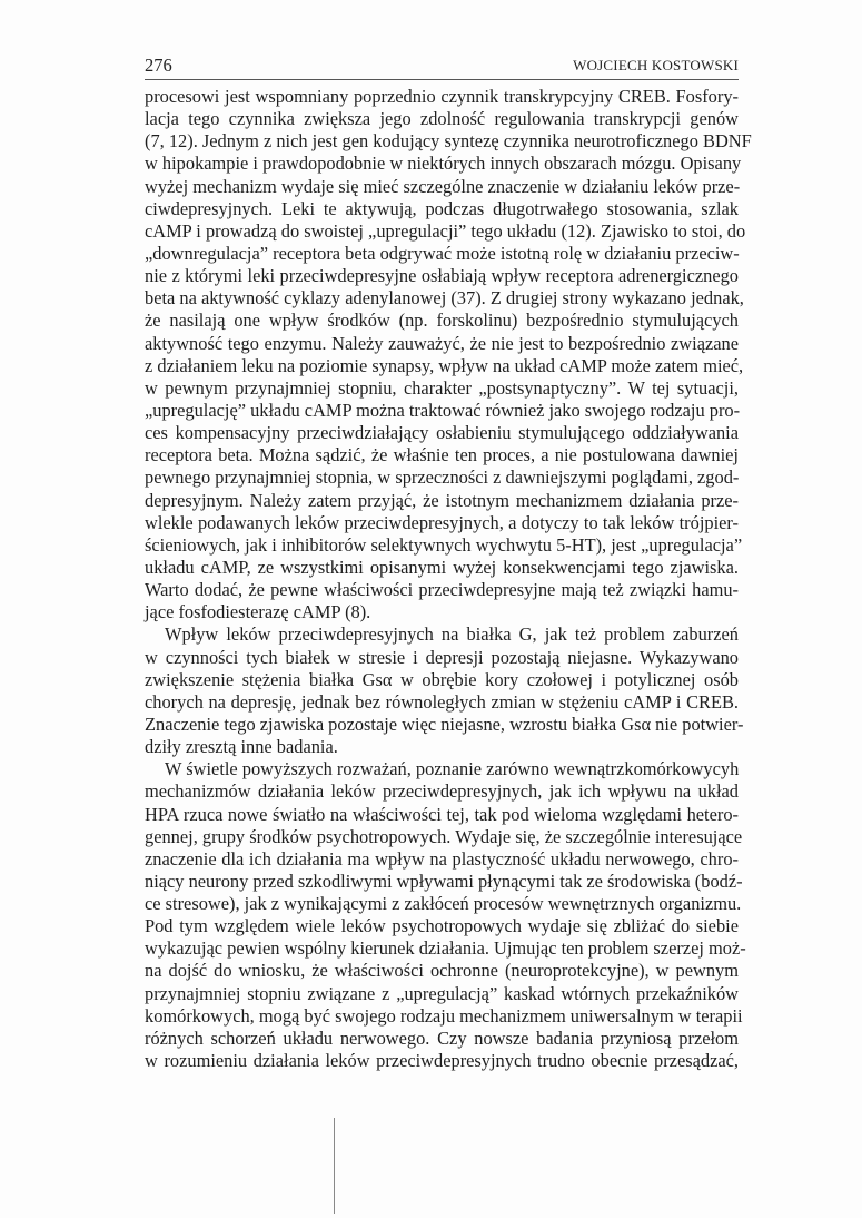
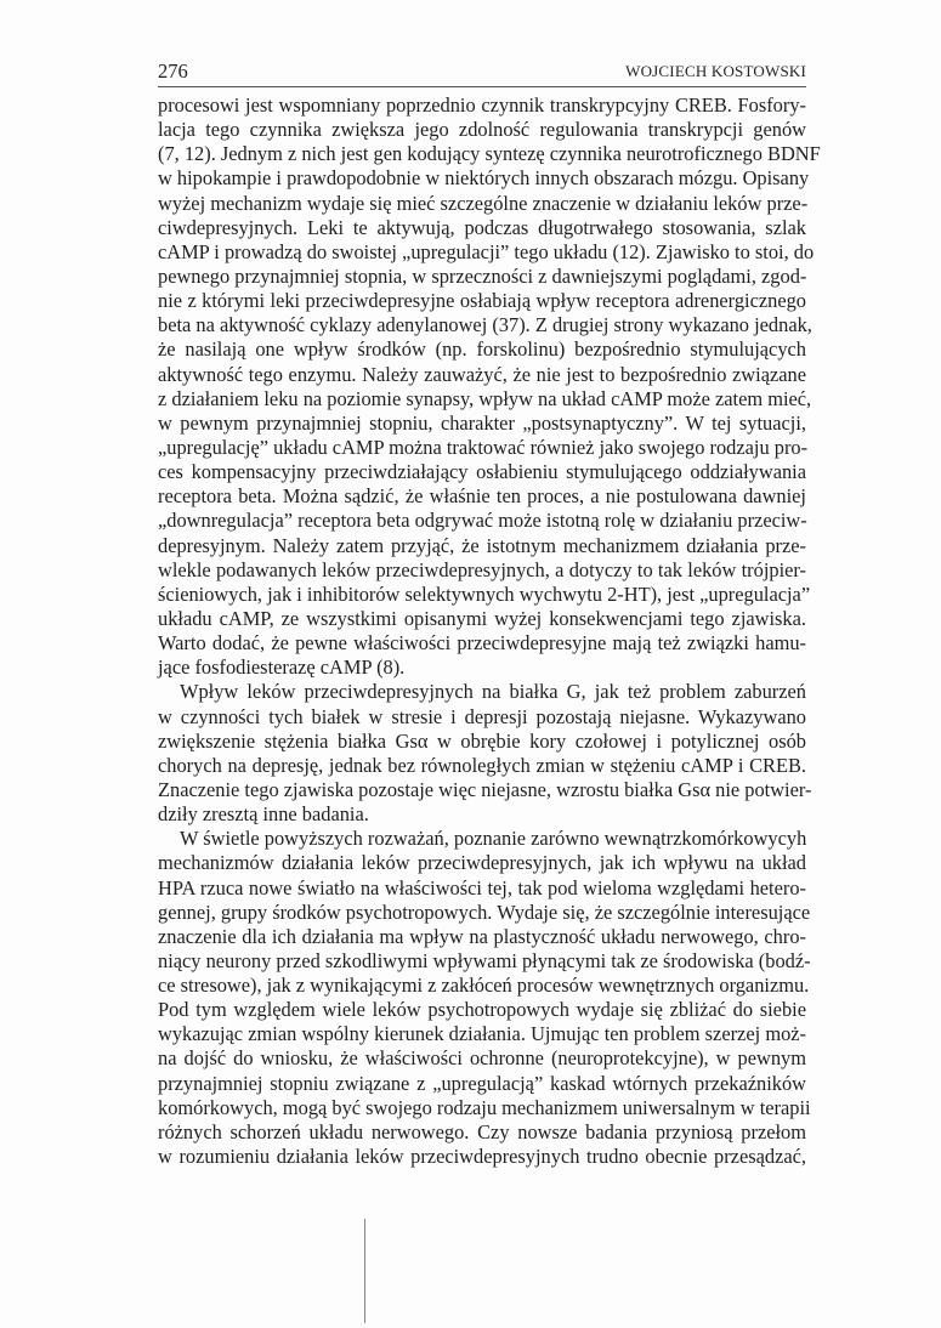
  276
  WOJCIECH KOSTOWSKI
  procesowi jest wspomniany poprzednio czynnik transkrypcyjny CREB. Fosfory-
  lacja tego czynnika zwiększa jego zdolność regulowania transkrypcji genów
  (7, 12). Jednym z nich jest gen kodujący syntezę czynnika neurotroficznego BDNF
  w hipokampie i prawdopodobnie w niektórych innych obszarach mózgu. Opisany
  wyżej mechanizm wydaje się mieć szczególne znaczenie w działaniu leków prze-
  ciwdepresyjnych. Leki te aktywują, podczas długotrwałego stosowania, szlak
  cAMP i prowadzą do swoistej „upregulacji” tego układu (12). Zjawisko to stoi, do
- „downregulacja” receptora beta odgrywać może istotną rolę w działaniu przeciw-
+ pewnego przynajmniej stopnia, w sprzeczności z dawniejszymi poglądami, zgod-
  nie z którymi leki przeciwdepresyjne osłabiają wpływ receptora adrenergicznego
  beta na aktywność cyklazy adenylanowej (37). Z drugiej strony wykazano jednak,
  że nasilają one wpływ środków (np. forskolinu) bezpośrednio stymulujących
  aktywność tego enzymu. Należy zauważyć, że nie jest to bezpośrednio związane
  z działaniem leku na poziomie synapsy, wpływ na układ cAMP może zatem mieć,
  w pewnym przynajmniej stopniu, charakter „postsynaptyczny”. W tej sytuacji,
  „upregulację” układu cAMP można traktować również jako swojego rodzaju pro-
  ces kompensacyjny przeciwdziałający osłabieniu stymulującego oddziaływania
  receptora beta. Można sądzić, że właśnie ten proces, a nie postulowana dawniej
- pewnego przynajmniej stopnia, w sprzeczności z dawniejszymi poglądami, zgod-
+ „downregulacja” receptora beta odgrywać może istotną rolę w działaniu przeciw-
  depresyjnym. Należy zatem przyjąć, że istotnym mechanizmem działania prze-
  wlekle podawanych leków przeciwdepresyjnych, a dotyczy to tak leków trójpier-
- ścieniowych, jak i inhibitorów selektywnych wychwytu 5-HT), jest „upregulacja”
+ ścieniowych, jak i inhibitorów selektywnych wychwytu 2-HT), jest „upregulacja”
  układu cAMP, ze wszystkimi opisanymi wyżej konsekwencjami tego zjawiska.
  Warto dodać, że pewne właściwości przeciwdepresyjne mają też związki hamu-
  jące fosfodiesterazę cAMP (8).
  Wpływ leków przeciwdepresyjnych na białka G, jak też problem zaburzeń
  w czynności tych białek w stresie i depresji pozostają niejasne. Wykazywano
  zwiększenie stężenia białka Gsα w obrębie kory czołowej i potylicznej osób
  chorych na depresję, jednak bez równoległych zmian w stężeniu cAMP i CREB.
  Znaczenie tego zjawiska pozostaje więc niejasne, wzrostu białka Gsα nie potwier-
  dziły zresztą inne badania.
  W świetle powyższych rozważań, poznanie zarówno wewnątrzkomórkowycyh
  mechanizmów działania leków przeciwdepresyjnych, jak ich wpływu na układ
  HPA rzuca nowe światło na właściwości tej, tak pod wieloma względami hetero-
  gennej, grupy środków psychotropowych. Wydaje się, że szczególnie interesujące
  znaczenie dla ich działania ma wpływ na plastyczność układu nerwowego, chro-
  niący neurony przed szkodliwymi wpływami płynącymi tak ze środowiska (bodź-
  ce stresowe), jak z wynikającymi z zakłóceń procesów wewnętrznych organizmu.
  Pod tym względem wiele leków psychotropowych wydaje się zbliżać do siebie
- wykazując pewien wspólny kierunek działania. Ujmując ten problem szerzej moż-
+ wykazując zmian wspólny kierunek działania. Ujmując ten problem szerzej moż-
  na dojść do wniosku, że właściwości ochronne (neuroprotekcyjne), w pewnym
  przynajmniej stopniu związane z „upregulacją” kaskad wtórnych przekaźników
  komórkowych, mogą być swojego rodzaju mechanizmem uniwersalnym w terapii
  różnych schorzeń układu nerwowego. Czy nowsze badania przyniosą przełom
  w rozumieniu działania leków przeciwdepresyjnych trudno obecnie przesądzać,
